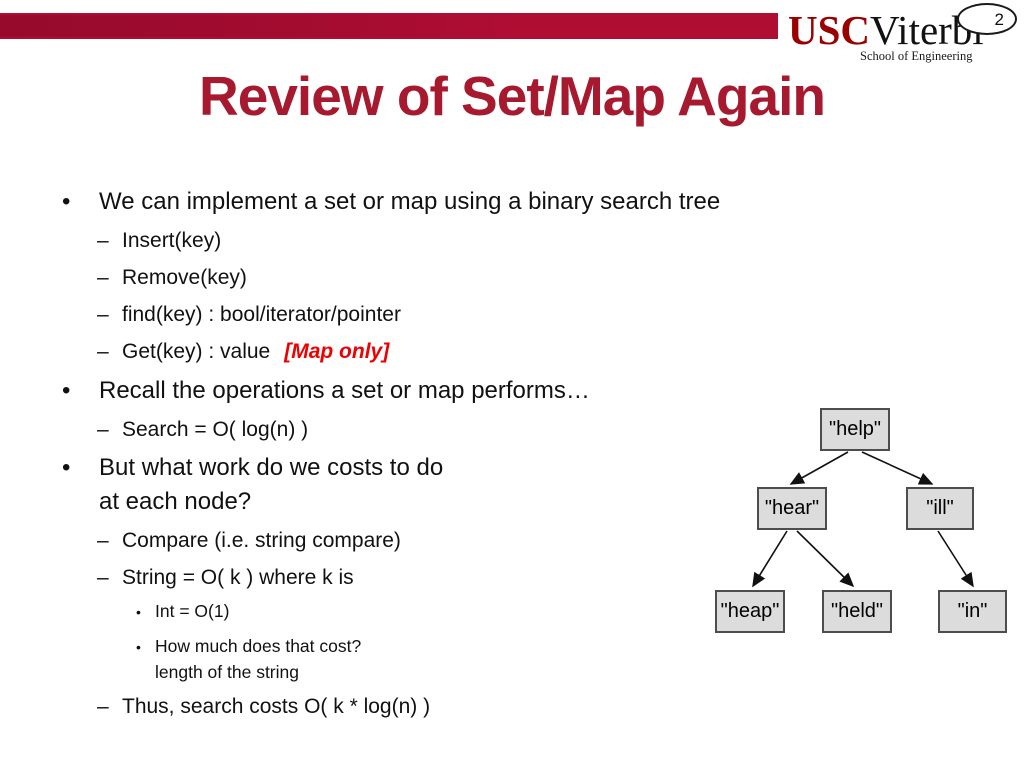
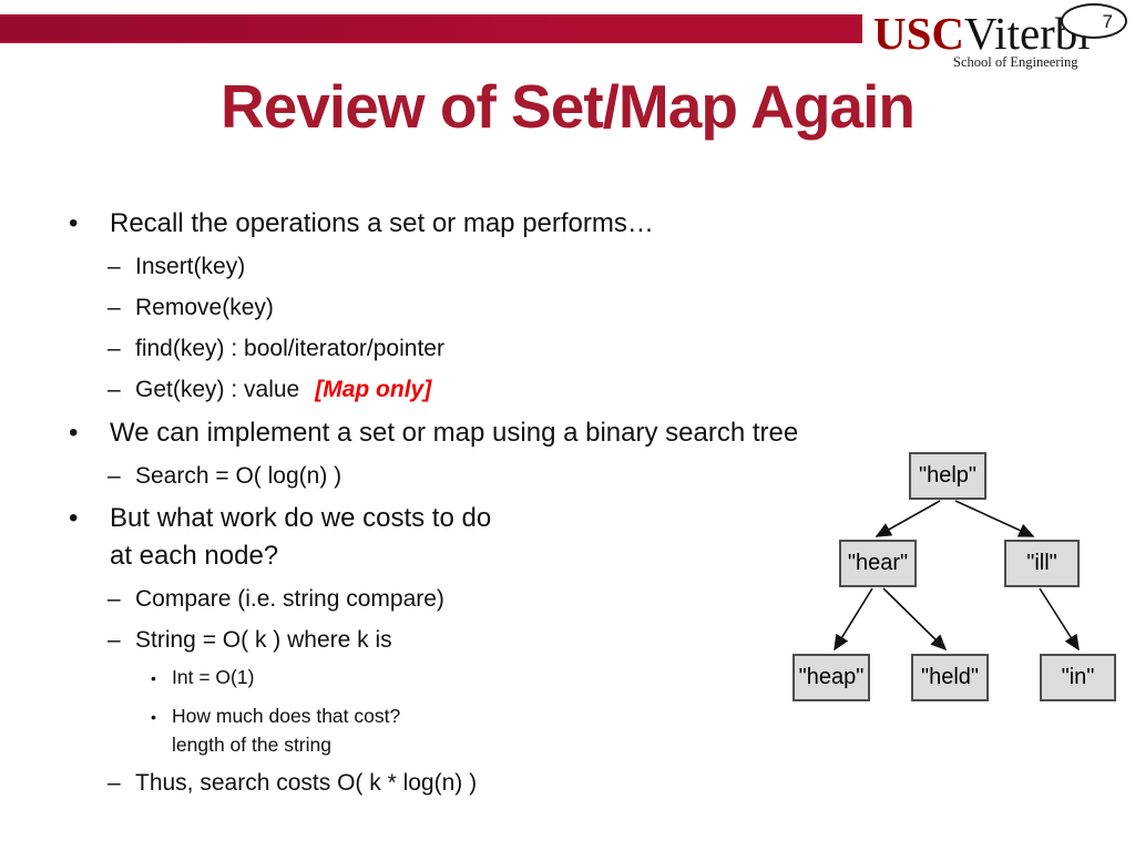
  USCViterb
  School of Engineering
- 2
+ 7
  Review of Set/Map Again
- • We can implement a set or map using a binary search tree
+ • Recall the operations a set or map performs…
  – Insert(key)
  – Remove(key)
  – find(key) : bool/iterator/pointer
  – Get(key) : value [Map only]
- • Recall the operations a set or map performs…
+ • We can implement a set or map using a binary search tree
  – Search = O( log(n) )
  • But what work do we costs to do
  at each node?
  – Compare (i.e. string compare)
  – String = O( k ) where k is
  • Int = O(1)
  • How much does that cost?
  length of the string
  – Thus, search costs O( k * log(n) )
  "help"
  "hear"
  "ill"
  "heap"
  "held"
  "in"
